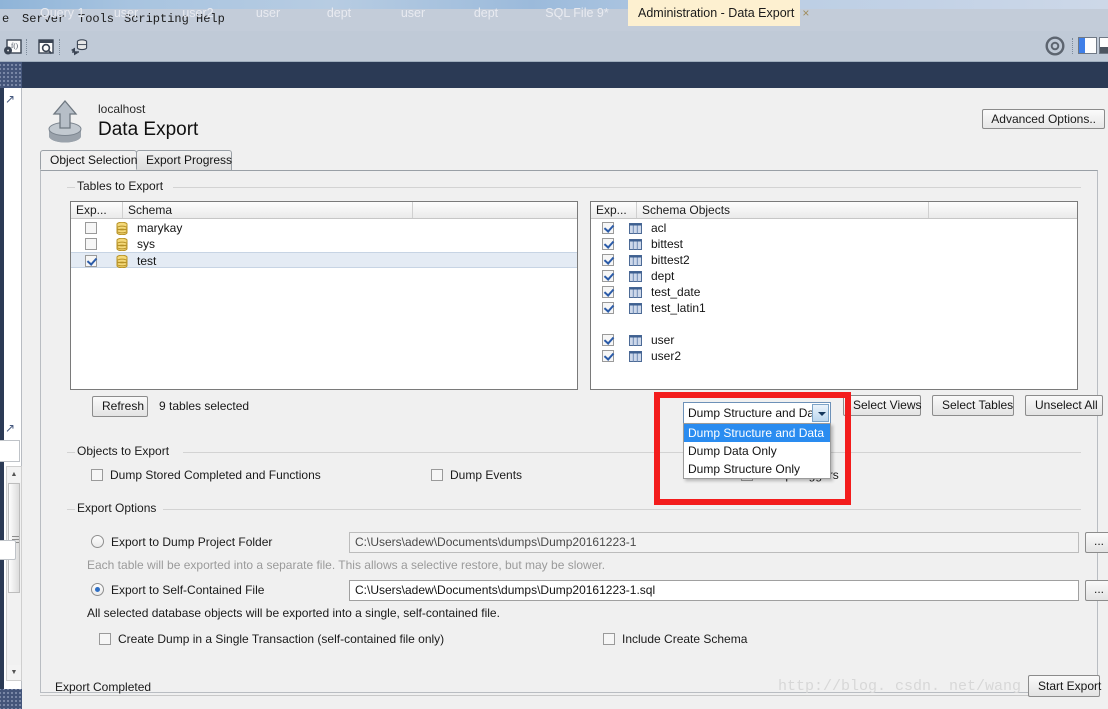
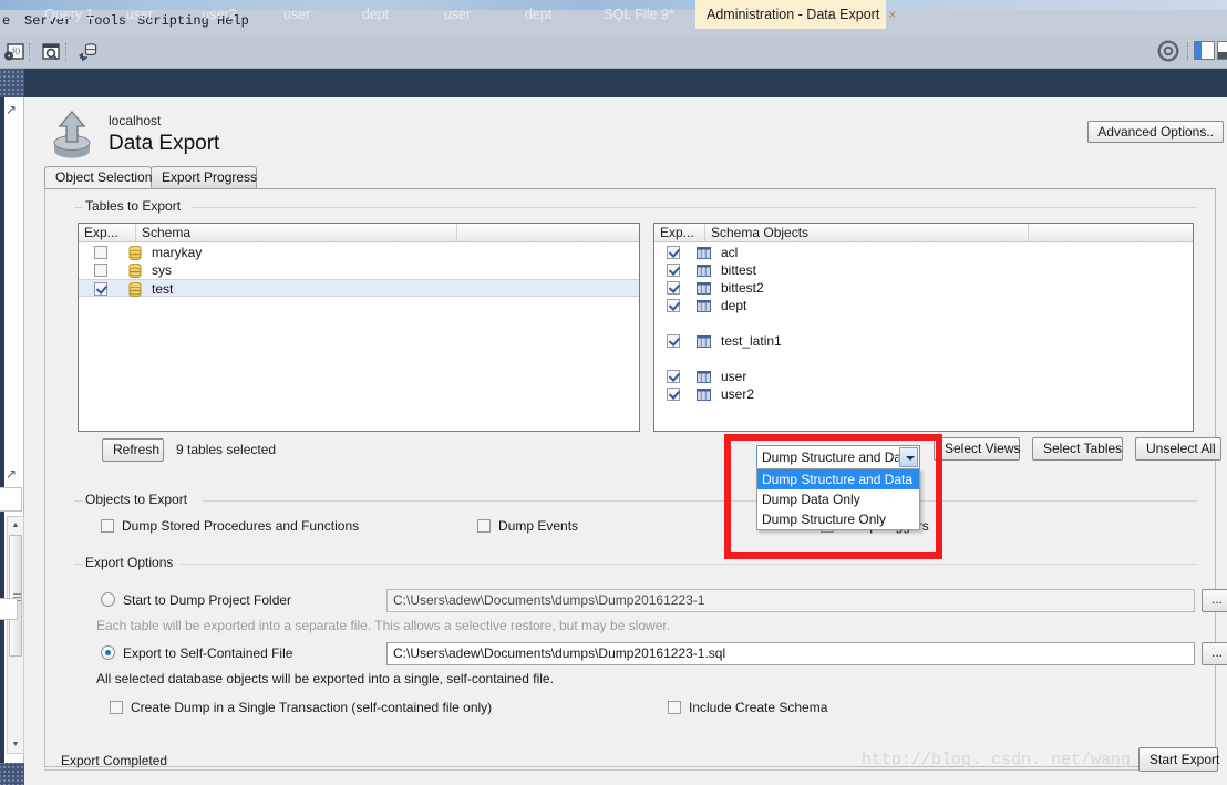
  e
  Server
  Tools
  Scripting
  Help
  f()
  Query 1
  user
  user2
  user
  dept
  user
  dept
  SQL File 9*
  Administration - Data Export ×
  ↗
  ↗
  localhost
  Data Export
  Advanced Options..
  Object Selection
  Export Progress
  Tables to Export
  Exp...
  Schema
  marykay
  sys
  test
  Exp...
  Schema Objects
  acl
  bittest
  bittest2
  dept
- test_date
  test_latin1
  user
  user2
  Refresh
  9 tables selected
  Select Views
  Select Tables
  Unselect All
  Objects to Export
- Dump Stored Completed and Functions
+ Dump Stored Procedures and Functions
  Dump Events
  Export Options
- Export to Dump Project Folder
+ Start to Dump Project Folder
  C:\Users\adew\Documents\dumps\Dump20161223-1
  ...
  Each table will be exported into a separate file. This allows a selective restore, but may be slower.
  Export to Self-Contained File
  C:\Users\adew\Documents\dumps\Dump20161223-1.sql
  ...
  All selected database objects will be exported into a single, self-contained file.
  Create Dump in a Single Transaction (self-contained file only)
  Include Create Schema
  Export Completed
  http://blog. csdn. net/wang
  Start Export
  Dump Structure and Da
  Dump Structure and Data
  Dump Data Only
  Dump Structure Only
